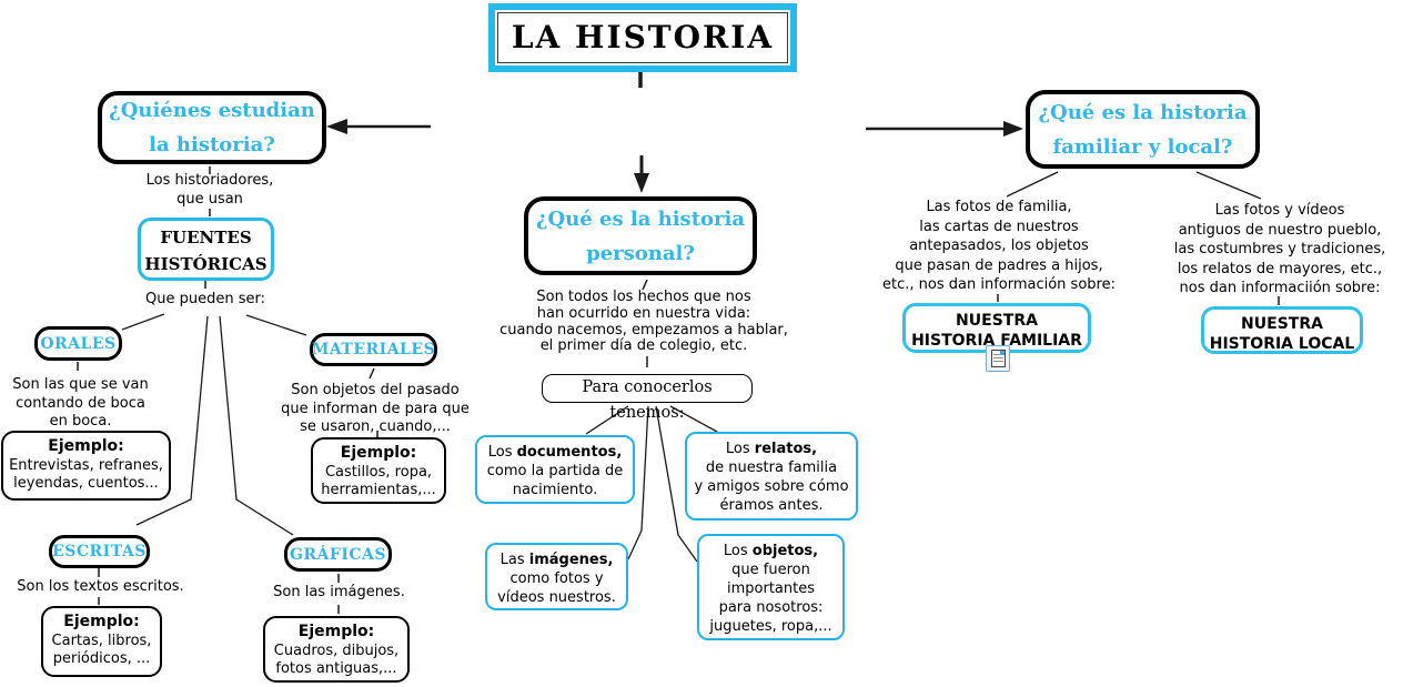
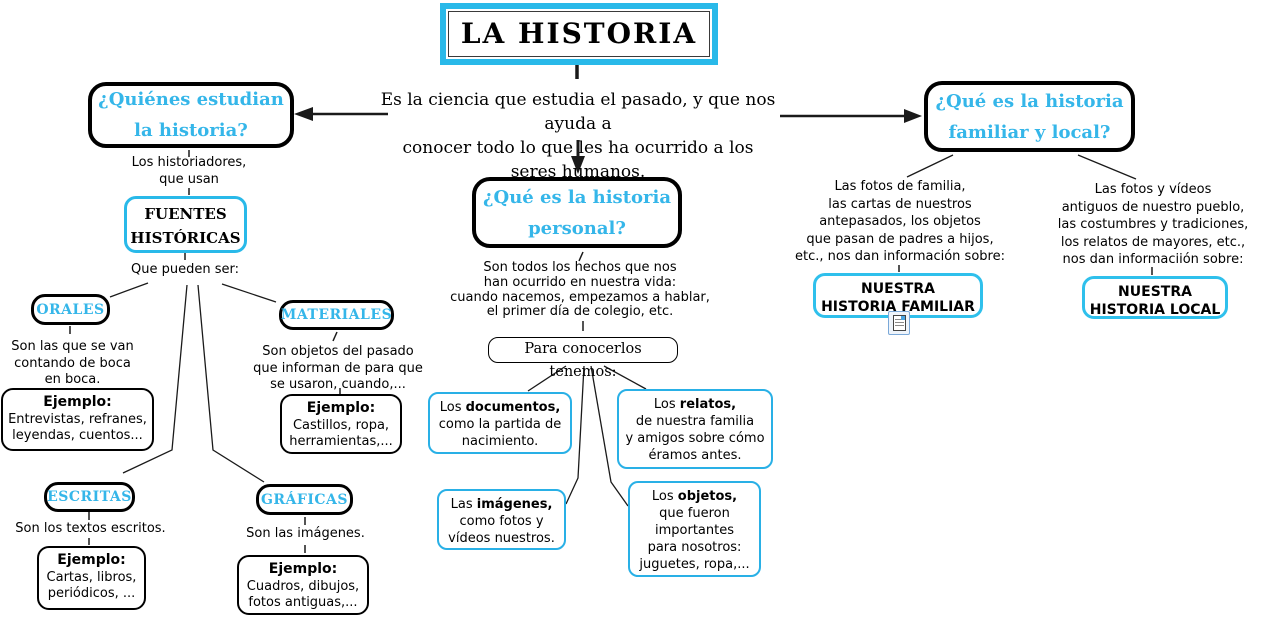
  LA HISTORIA
+ Es la ciencia que estudia el pasado, y que nos ayuda a
+ conocer todo lo que les ha ocurrido a los seres humanos.
  ¿Quiénes estudian
  la historia?
  Los historiadores,
  que usan
  FUENTES
  HISTÓRICAS
  Que pueden ser:
  ORALES
  Son las que se van
  contando de boca
  en boca.
  Ejemplo:
  Entrevistas, refranes,
  leyendas, cuentos...
  MATERIALES
  Son objetos del pasado
  que informan de para que
  se usaron, cuando,...
  Ejemplo:
  Castillos, ropa,
  herramientas,...
  ESCRITAS
  Son los textos escritos.
  Ejemplo:
  Cartas, libros,
  periódicos, ...
  GRÁFICAS
  Son las imágenes.
  Ejemplo:
  Cuadros, dibujos,
  fotos antiguas,...
  ¿Qué es la historia
  personal?
  Son todos los hechos que nos
  han ocurrido en nuestra vida:
  cuando nacemos, empezamos a hablar,
  el primer día de colegio, etc.
  Para conocerlos tenemos:
  Los documentos,
  como la partida de
  nacimiento.
  Los relatos,
  de nuestra familia
  y amigos sobre cómo
  éramos antes.
  Las imágenes,
  como fotos y
  vídeos nuestros.
  Los objetos,
  que fueron
  importantes
  para nosotros:
  juguetes, ropa,...
  ¿Qué es la historia
  familiar y local?
  Las fotos de familia,
  las cartas de nuestros
  antepasados, los objetos
  que pasan de padres a hijos,
  etc., nos dan información sobre:
  NUESTRA
  HISTORIA FAMILIAR
  Las fotos y vídeos
  antiguos de nuestro pueblo,
  las costumbres y tradiciones,
  los relatos de mayores, etc.,
  nos dan informaciión sobre:
  NUESTRA
  HISTORIA LOCAL
